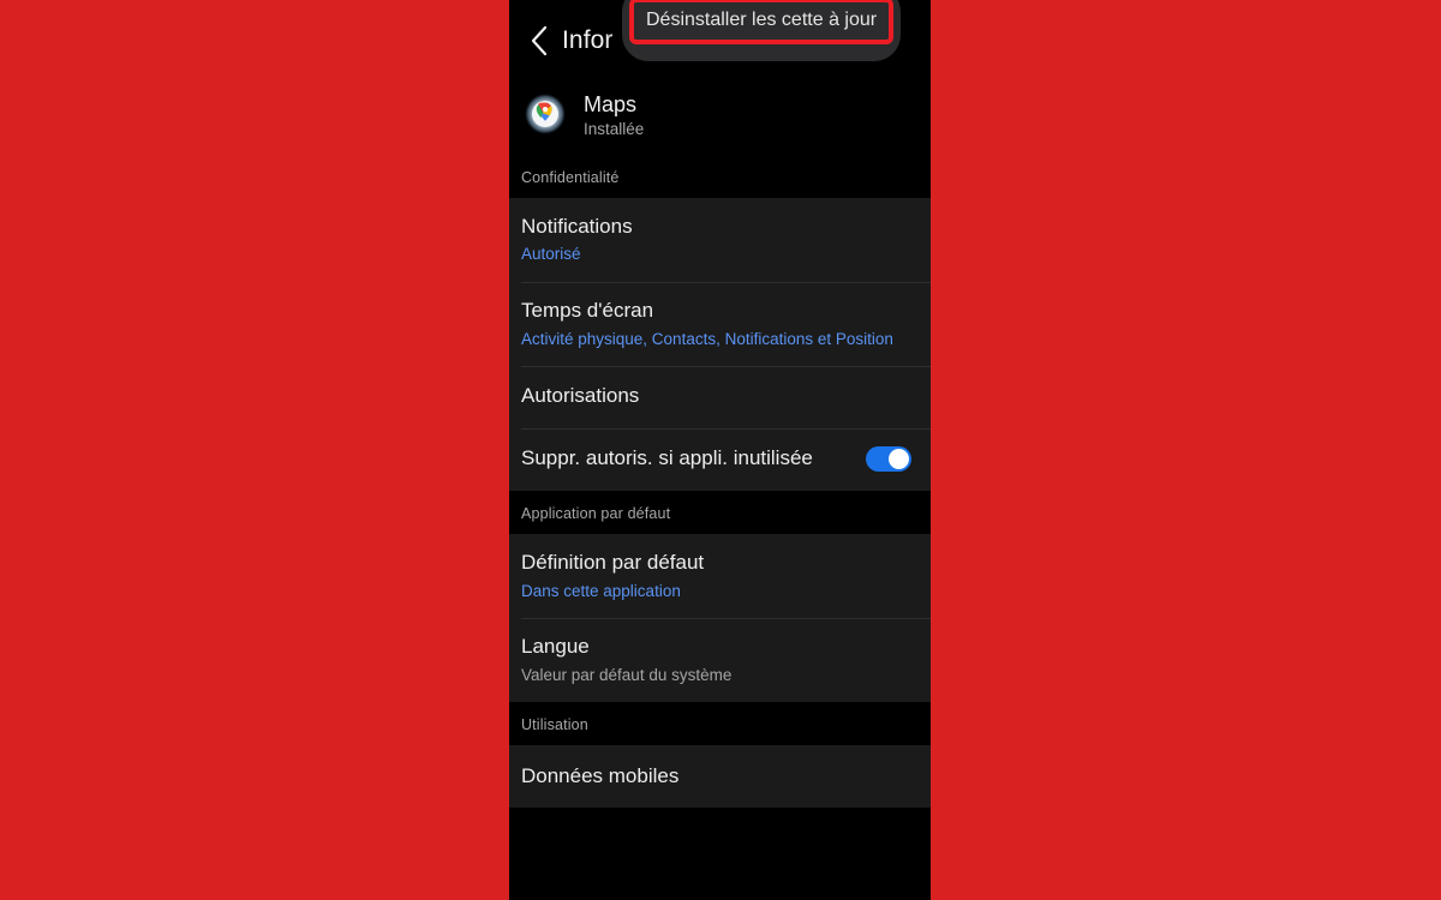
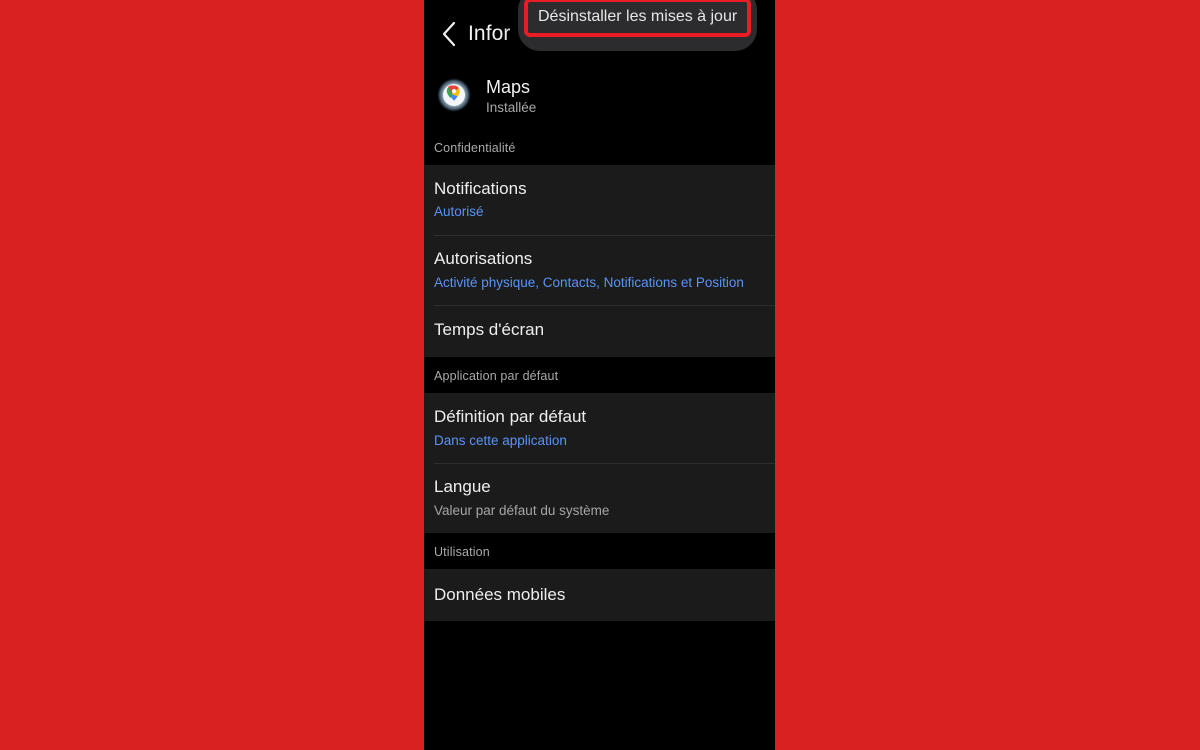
  Infor
- Désinstaller les cette à jour
+ Désinstaller les mises à jour
  Maps
  Installée
  Confidentialité
  Notifications
  Autorisé
- Temps d'écran
+ Autorisations
  Activité physique, Contacts, Notifications et Position
- Autorisations
+ Temps d'écran
- Suppr. autoris. si appli. inutilisée
  Application par défaut
  Définition par défaut
  Dans cette application
  Langue
  Valeur par défaut du système
  Utilisation
  Données mobiles
